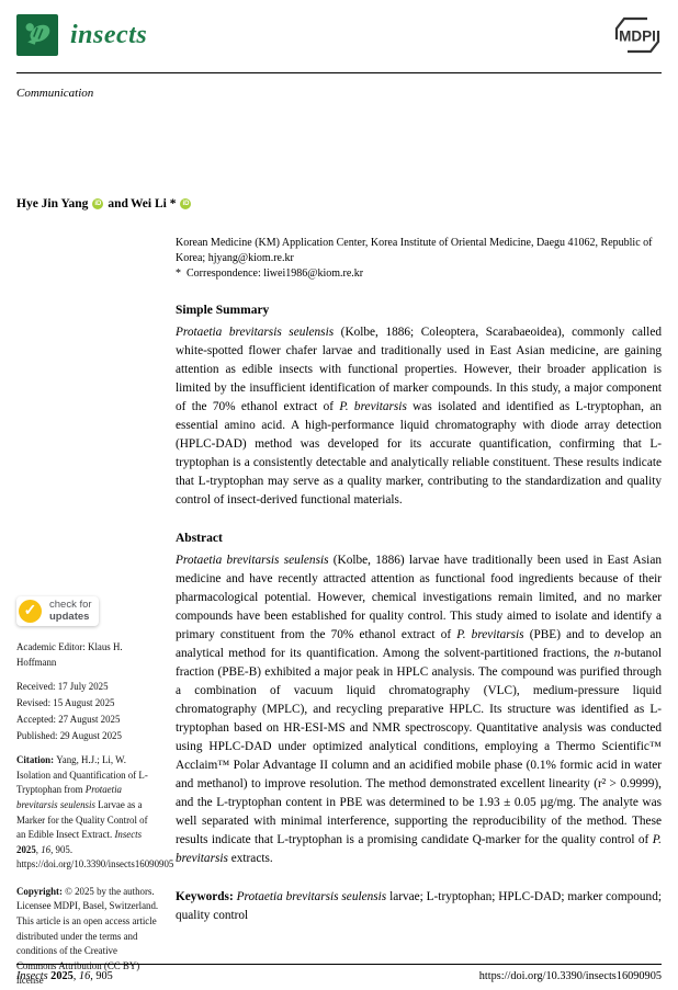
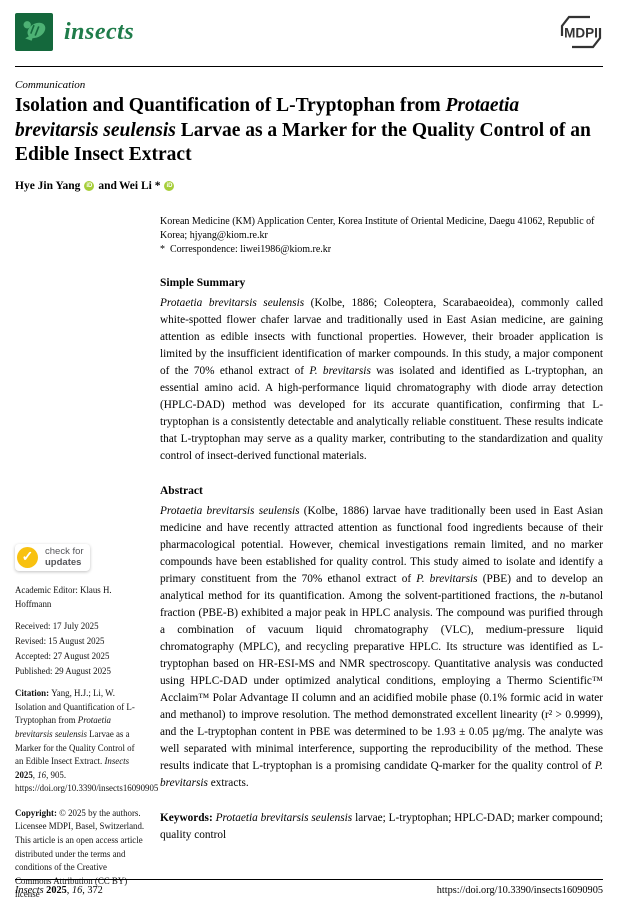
  insects
  MDPI
  Communication
+ Isolation and Quantification of L-Tryptophan from Protaetia brevitarsis seulensis Larvae as a Marker for the Quality Control of an Edible Insect Extract
  Hye Jin Yang
  and
  Wei Li *
  ✓
  check for
  updates
  Academic Editor: Klaus H. Hoffmann
  Received: 17 July 2025
  Revised: 15 August 2025
  Accepted: 27 August 2025
  Published: 29 August 2025
  Citation: Yang, H.J.; Li, W. Isolation and Quantification of L-Tryptophan from Protaetia brevitarsis seulensis Larvae as a Marker for the Quality Control of an Edible Insect Extract. Insects 2025, 16, 905. https://doi.org/10.3390/insects16090905
  Copyright: © 2025 by the authors. Licensee MDPI, Basel, Switzerland. This article is an open access article distributed under the terms and conditions of the Creative Commons Attribution (CC BY) license
  Korean Medicine (KM) Application Center, Korea Institute of Oriental Medicine, Daegu 41062, Republic of Korea; hjyang@kiom.re.kr
  * Correspondence: liwei1986@kiom.re.kr
  Simple Summary
  Protaetia brevitarsis seulensis (Kolbe, 1886; Coleoptera, Scarabaeoidea), commonly called white-spotted flower chafer larvae and traditionally used in East Asian medicine, are gaining attention as edible insects with functional properties. However, their broader application is limited by the insufficient identification of marker compounds. In this study, a major component of the 70% ethanol extract of P. brevitarsis was isolated and identified as L-tryptophan, an essential amino acid. A high-performance liquid chromatography with diode array detection (HPLC-DAD) method was developed for its accurate quantification, confirming that L-tryptophan is a consistently detectable and analytically reliable constituent. These results indicate that L-tryptophan may serve as a quality marker, contributing to the standardization and quality control of insect-derived functional materials.
  Abstract
  Protaetia brevitarsis seulensis (Kolbe, 1886) larvae have traditionally been used in East Asian medicine and have recently attracted attention as functional food ingredients because of their pharmacological potential. However, chemical investigations remain limited, and no marker compounds have been established for quality control. This study aimed to isolate and identify a primary constituent from the 70% ethanol extract of P. brevitarsis (PBE) and to develop an analytical method for its quantification. Among the solvent-partitioned fractions, the n-butanol fraction (PBE-B) exhibited a major peak in HPLC analysis. The compound was purified through a combination of vacuum liquid chromatography (VLC), medium-pressure liquid chromatography (MPLC), and recycling preparative HPLC. Its structure was identified as L-tryptophan based on HR-ESI-MS and NMR spectroscopy. Quantitative analysis was conducted using HPLC-DAD under optimized analytical conditions, employing a Thermo Scientific™ Acclaim™ Polar Advantage II column and an acidified mobile phase (0.1% formic acid in water and methanol) to improve resolution. The method demonstrated excellent linearity (r² > 0.9999), and the L-tryptophan content in PBE was determined to be 1.93 ± 0.05 µg/mg. The analyte was well separated with minimal interference, supporting the reproducibility of the method. These results indicate that L-tryptophan is a promising candidate Q-marker for the quality control of P. brevitarsis extracts.
  Keywords: Protaetia brevitarsis seulensis larvae; L-tryptophan; HPLC-DAD; marker compound; quality control
- Insects 2025, 16, 905
+ Insects 2025, 16, 372
  https://doi.org/10.3390/insects16090905
